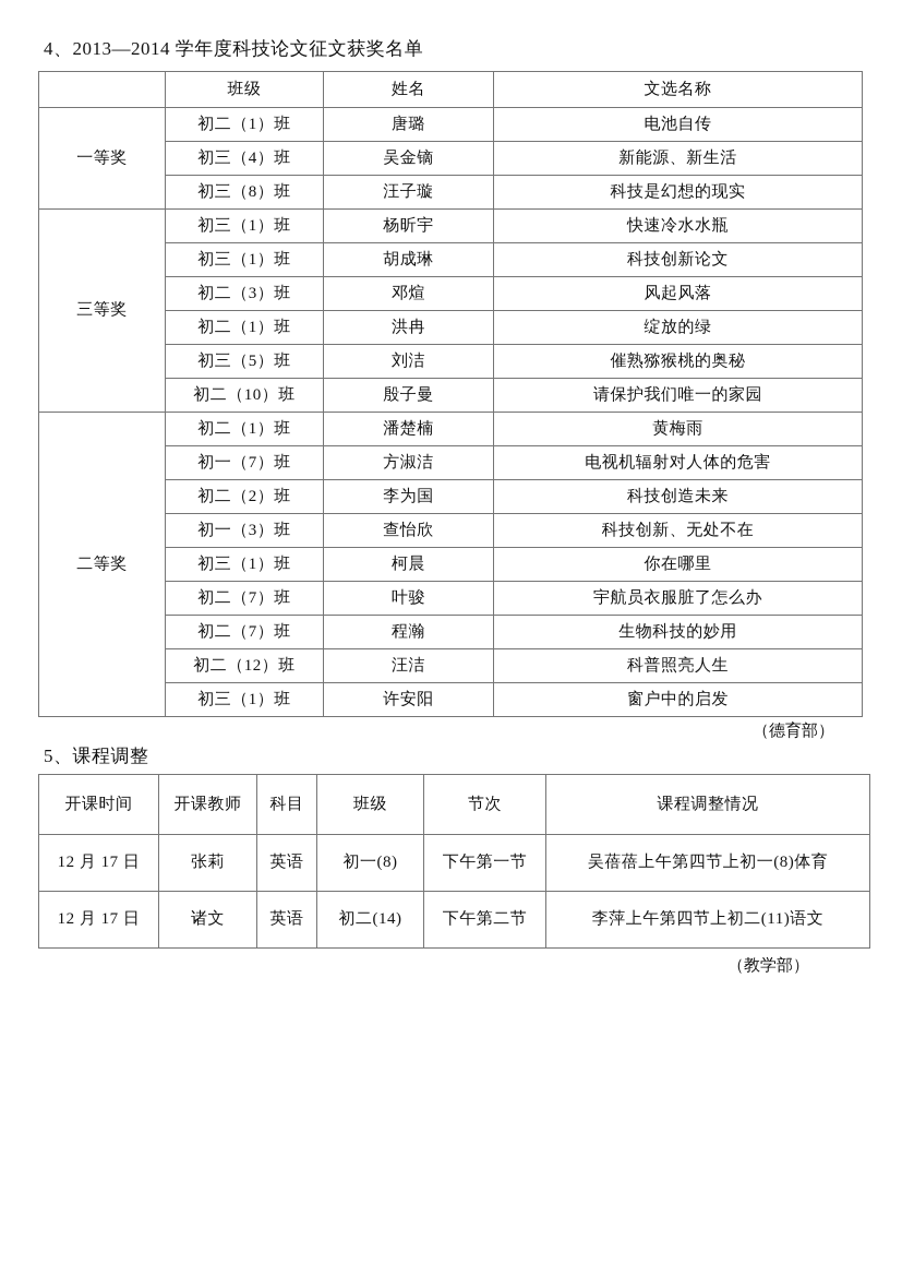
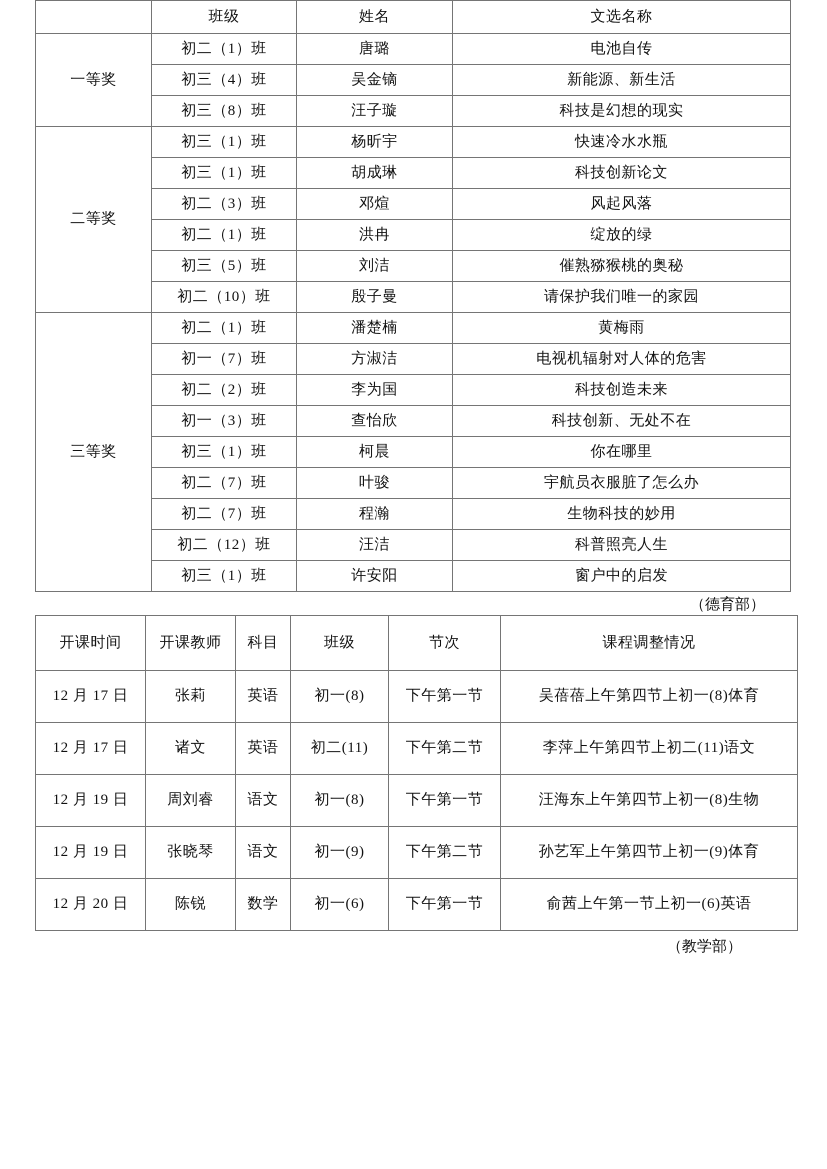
- 4、2013—2014 学年度科技论文征文获奖名单
  	班级	姓名	文选名称
  一等奖	初二（1）班	唐璐	电池自传
  初三（4）班	吴金镝	新能源、新生活
  初三（8）班	汪子璇	科技是幻想的现实
- 三等奖	初三（1）班	杨昕宇	快速冷水水瓶
+ 二等奖	初三（1）班	杨昕宇	快速冷水水瓶
  初三（1）班	胡成琳	科技创新论文
  初二（3）班	邓煊	风起风落
  初二（1）班	洪冉	绽放的绿
  初三（5）班	刘洁	催熟猕猴桃的奥秘
  初二（10）班	殷子曼	请保护我们唯一的家园
- 二等奖	初二（1）班	潘楚楠	黄梅雨
+ 三等奖	初二（1）班	潘楚楠	黄梅雨
  初一（7）班	方淑洁	电视机辐射对人体的危害
  初二（2）班	李为国	科技创造未来
  初一（3）班	查怡欣	科技创新、无处不在
  初三（1）班	柯晨	你在哪里
  初二（7）班	叶骏	宇航员衣服脏了怎么办
  初二（7）班	程瀚	生物科技的妙用
  初二（12）班	汪洁	科普照亮人生
  初三（1）班	许安阳	窗户中的启发
  （德育部）
- 5、课程调整
  开课时间	开课教师	科目	班级	节次	课程调整情况
  12 月 17 日	张莉	英语	初一(8)	下午第一节	吴蓓蓓上午第四节上初一(8)体育
- 12 月 17 日	诸文	英语	初二(14)	下午第二节	李萍上午第四节上初二(11)语文
+ 12 月 17 日	诸文	英语	初二(11)	下午第二节	李萍上午第四节上初二(11)语文
+ 12 月 19 日	周刘睿	语文	初一(8)	下午第一节	汪海东上午第四节上初一(8)生物
+ 12 月 19 日	张晓琴	语文	初一(9)	下午第二节	孙艺军上午第四节上初一(9)体育
+ 12 月 20 日	陈锐	数学	初一(6)	下午第一节	俞茜上午第一节上初一(6)英语
  （教学部）
